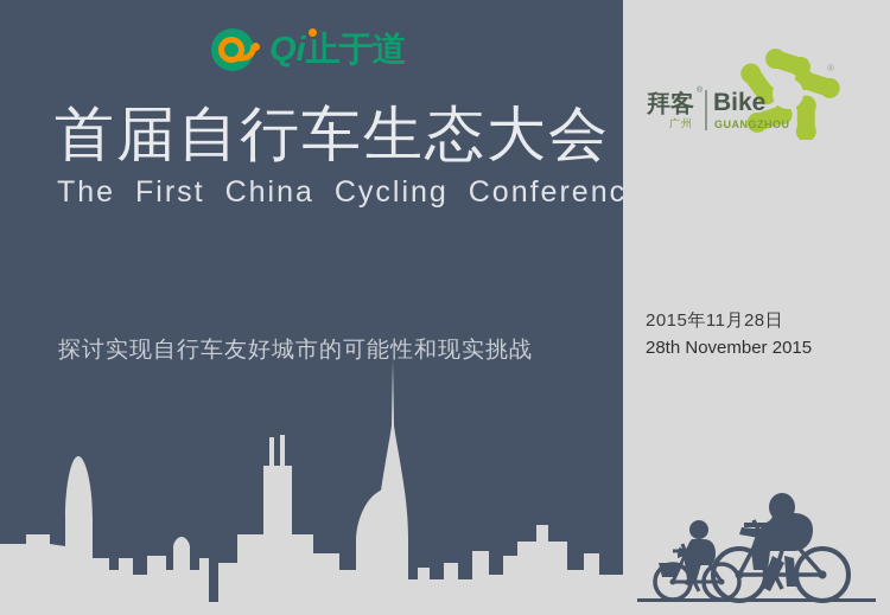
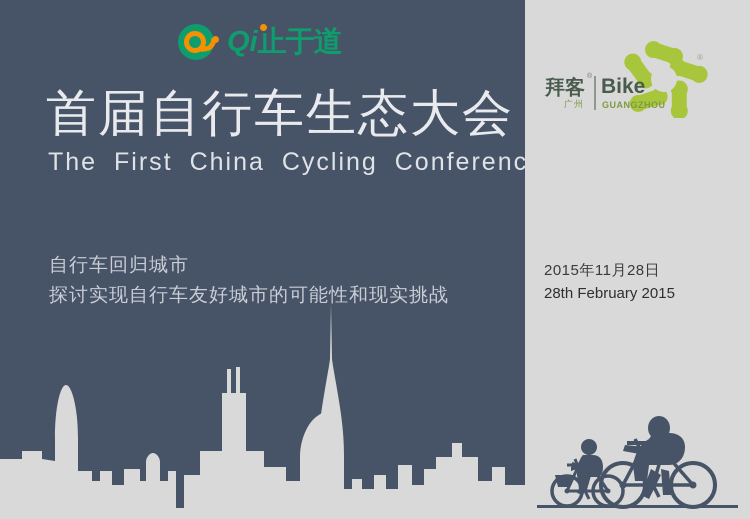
  Qi止于道
  首届自行车生态大会
  The First China Cycling Conferenc
+ 自行车回归城市
  探讨实现自行车友好城市的可能性和现实挑战
  ®
  拜客
  广州
  Bike
  GUANGZHOU
  2015年11月28日
- 28th November 2015
+ 28th February 2015
